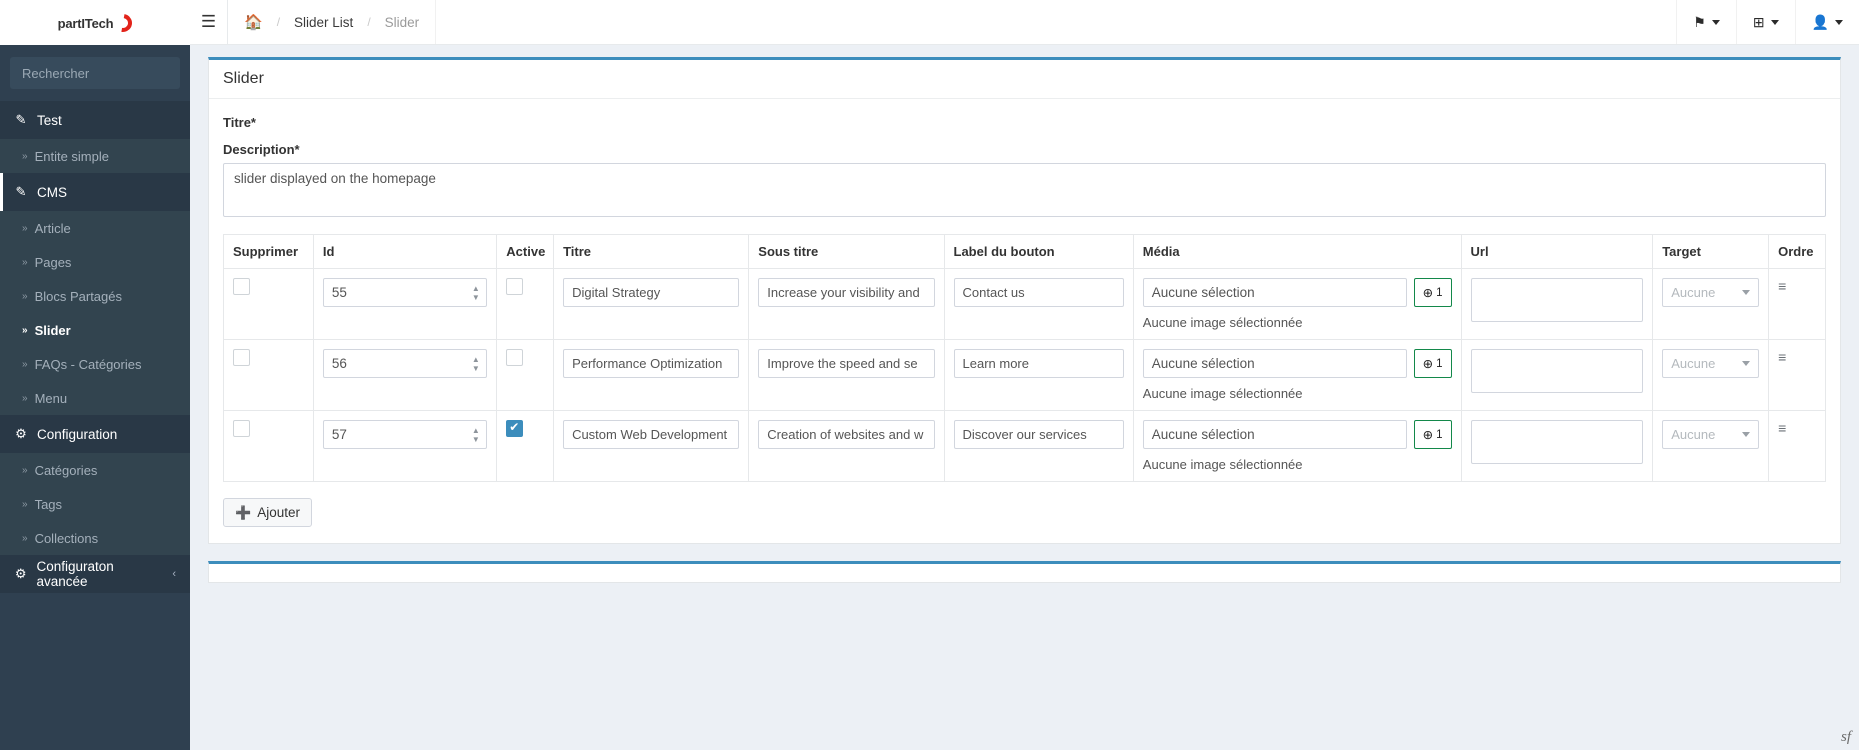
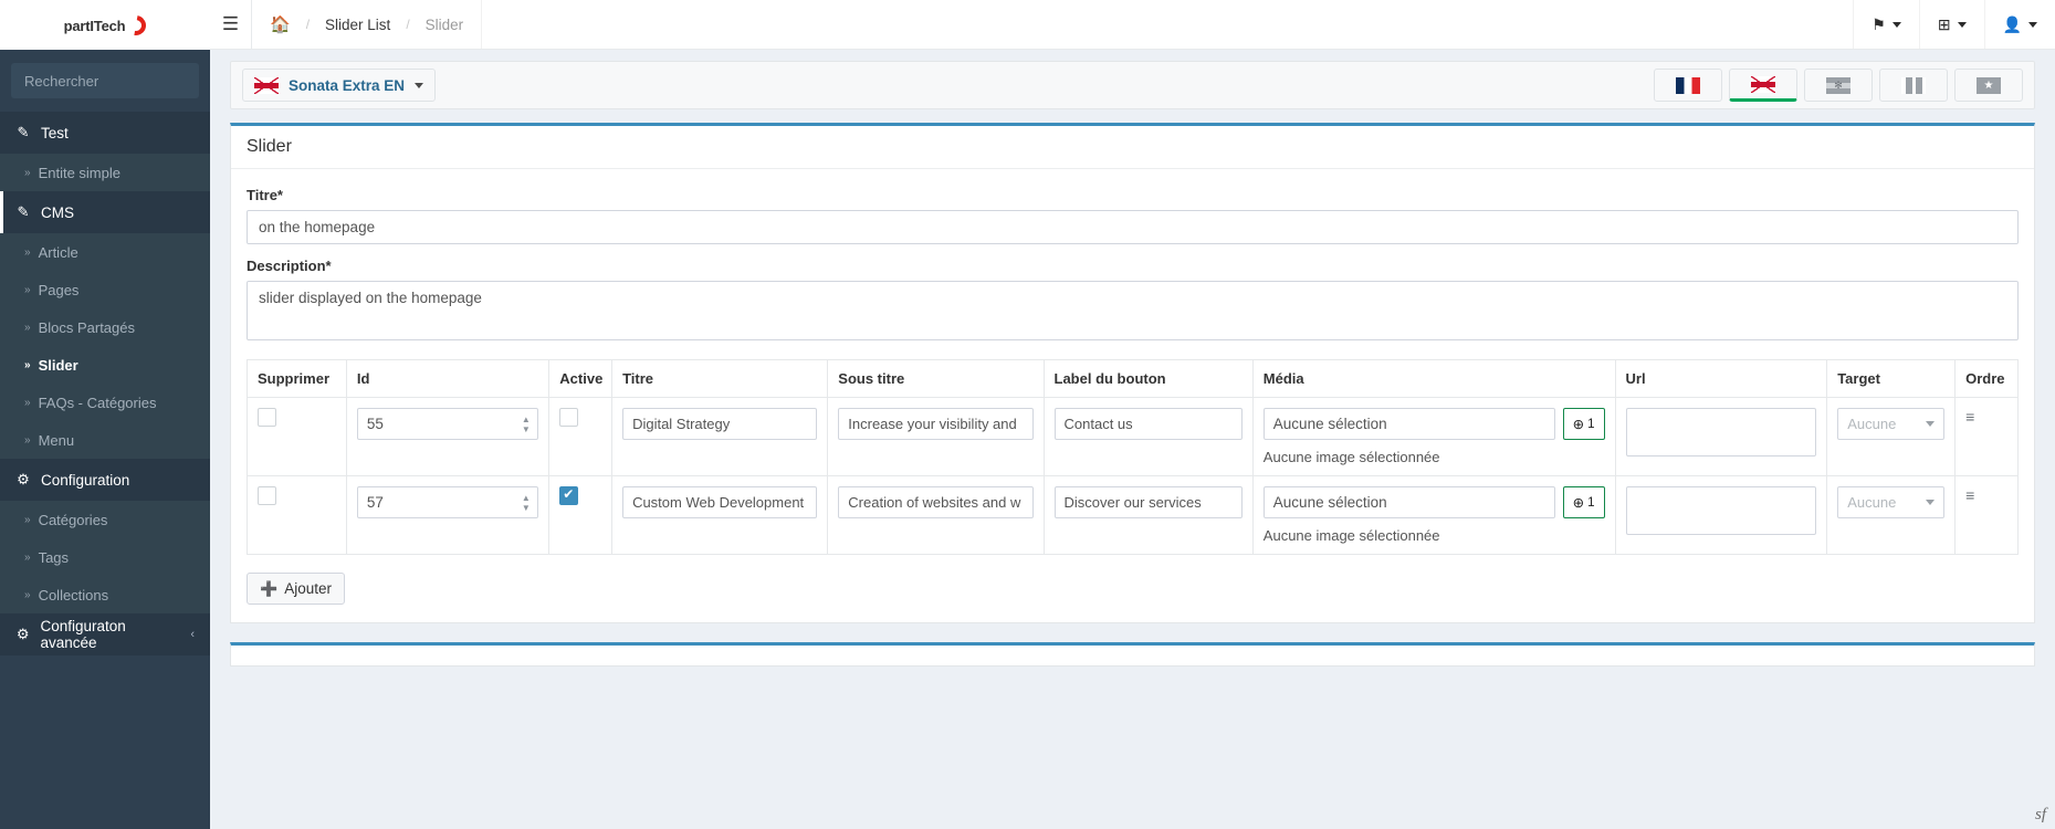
  partITech
  Rechercher
  ✎
  Test
  »
  Entite simple
  ✎
  CMS
  »
  Article
  »
  Pages
  »
  Blocs Partagés
  »
  Slider
  »
  FAQs - Catégories
  »
  Menu
  ⚙
  Configuration
  »
  Catégories
  »
  Tags
  »
  Collections
  ⚙
  Configuraton avancée
  ‹
  ☰
  🏠
  /
  Slider List
  /
  Slider
  ⚑
  ⊞
  👤
+ Sonata Extra EN
  Slider
  Titre*
+ on the homepage
  Description*
  slider displayed on the homepage
  Supprimer	Id	Active	Titre	Sous titre	Label du bouton	Média	Url	Target	Ordre
  	55 ▲▼		Digital Strategy	Increase your visibility and	Contact us	Aucune sélection ⊕ 1Aucune image sélectionnée		Aucune	≡
- 	56 ▲▼		Performance Optimization	Improve the speed and se	Learn more	Aucune sélection ⊕ 1Aucune image sélectionnée		Aucune	≡
  	57 ▲▼		Custom Web Development	Creation of websites and w	Discover our services	Aucune sélection ⊕ 1Aucune image sélectionnée		Aucune	≡
  ➕
  Ajouter
  sf
